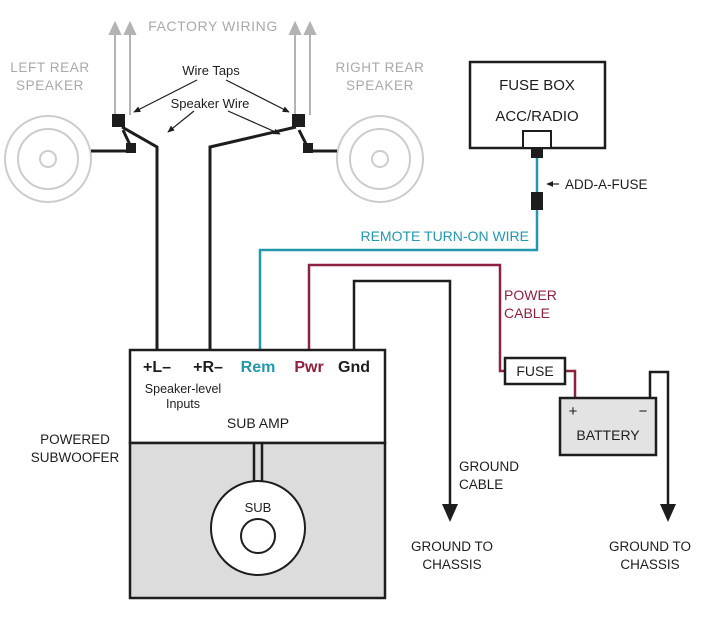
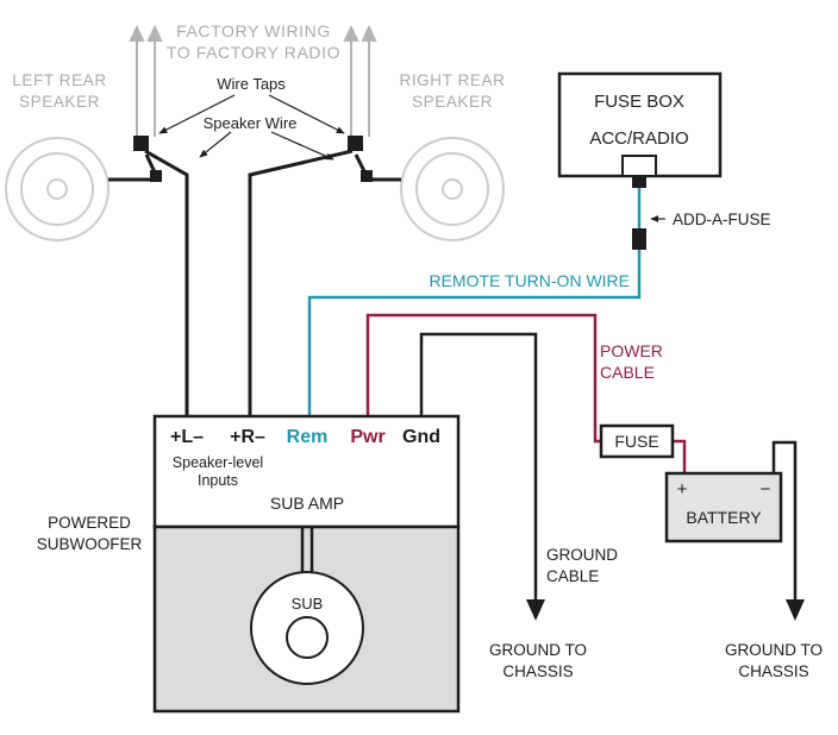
  FUSE BOX
  ACC/RADIO
  FUSE
  +
  −
  BATTERY
  SUB
  +L–
  +R–
  Rem
  Pwr
  Gnd
  Speaker-level
  Inputs
  SUB AMP
  POWERED
  SUBWOOFER
  FACTORY WIRING
+ TO FACTORY RADIO
  LEFT REAR
  SPEAKER
  RIGHT REAR
  SPEAKER
  Wire Taps
  Speaker Wire
  ADD-A-FUSE
  REMOTE TURN-ON WIRE
  POWER
  CABLE
  GROUND
  CABLE
  GROUND TO
  CHASSIS
  GROUND TO
  CHASSIS
